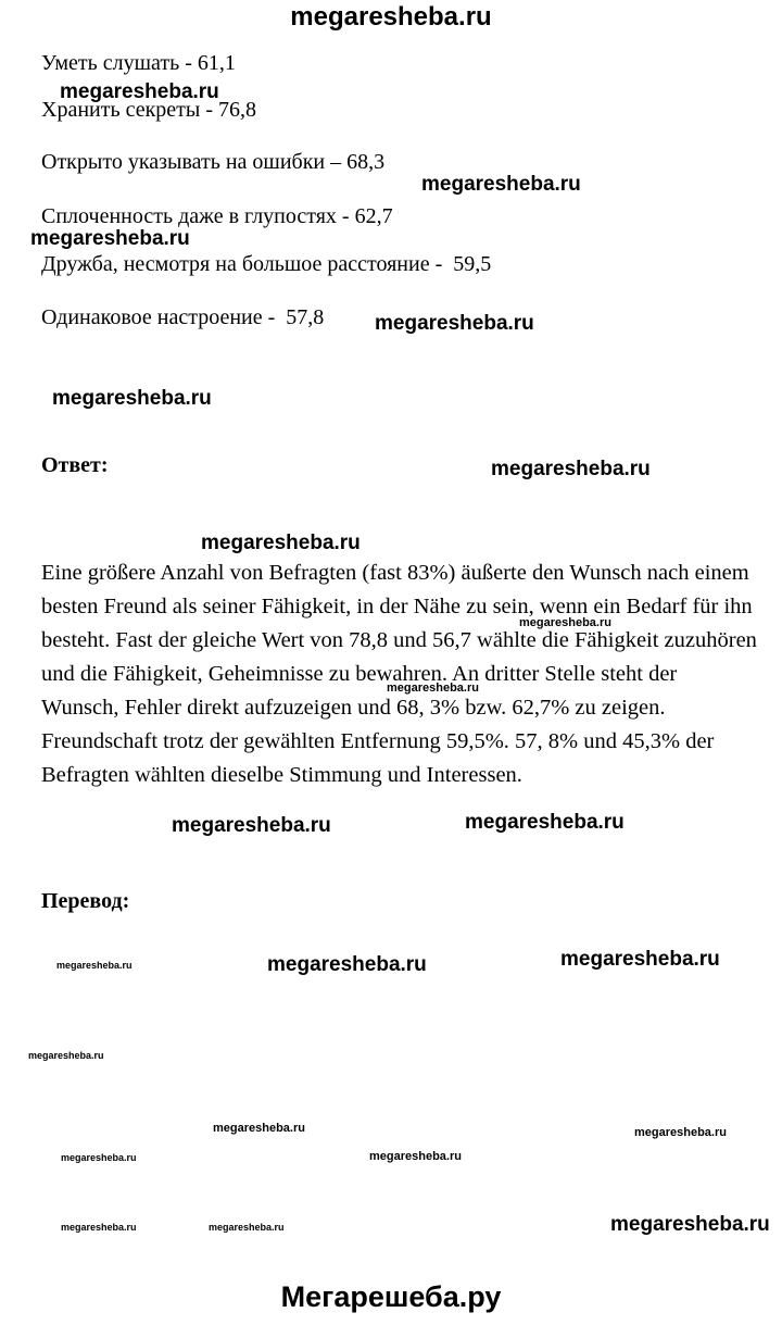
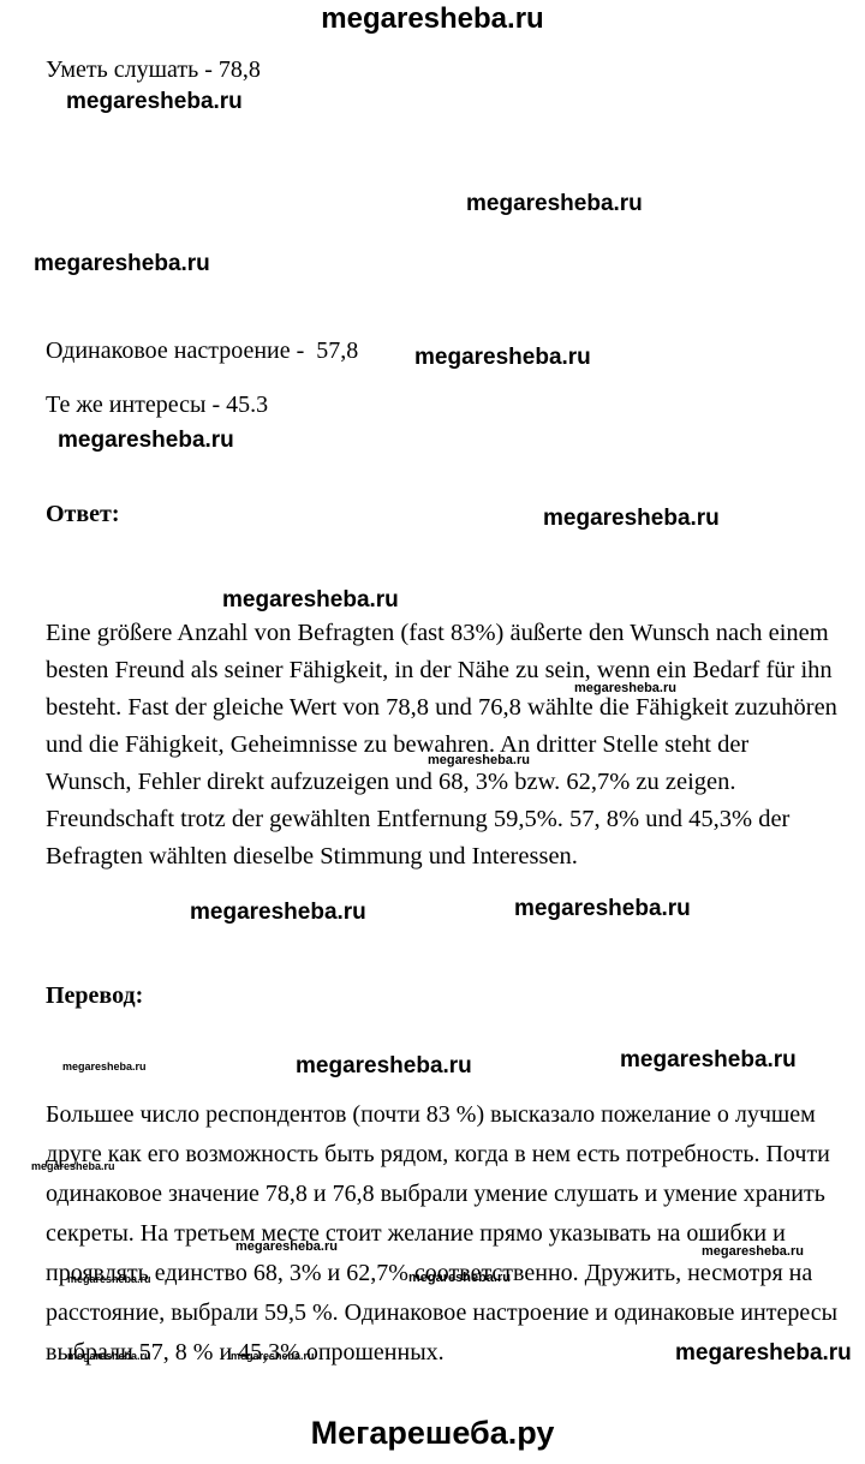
  megaresheba.ru
- Уметь слушать - 61,1
+ Уметь слушать - 78,8
- Хранить секреты - 76,8
- Открыто указывать на ошибки – 68,3
- Сплоченность даже в глупостях - 62,7
- Дружба, несмотря на большое расстояние - 59,5
  Одинаковое настроение - 57,8
+ Те же интересы - 45.3
  megaresheba.ru
  megaresheba.ru
  megaresheba.ru
  megaresheba.ru
  megaresheba.ru
  megaresheba.ru
  megaresheba.ru
  megaresheba.ru
  megaresheba.ru
  megaresheba.ru
  megaresheba.ru
  megaresheba.ru
  megaresheba.ru
  megaresheba.ru
  megaresheba.ru
  megaresheba.ru
  megaresheba.ru
  megaresheba.ru
  megaresheba.ru
  megaresheba.ru
  megaresheba.ru
  megaresheba.ru
  Ответ:
- Eine größere Anzahl von Befragten (fast 83%) äußerte den Wunsch nach einem besten Freund als seiner Fähigkeit, in der Nähe zu sein, wenn ein Bedarf für ihn besteht. Fast der gleiche Wert von 78,8 und 56,7 wählte die Fähigkeit zuzuhören und die Fähigkeit, Geheimnisse zu bewahren. An dritter Stelle steht der Wunsch, Fehler direkt aufzuzeigen und 68, 3% bzw. 62,7% zu zeigen. Freundschaft trotz der gewählten Entfernung 59,5%. 57, 8% und 45,3% der Befragten wählten dieselbe Stimmung und Interessen.
+ Eine größere Anzahl von Befragten (fast 83%) äußerte den Wunsch nach einem besten Freund als seiner Fähigkeit, in der Nähe zu sein, wenn ein Bedarf für ihn besteht. Fast der gleiche Wert von 78,8 und 76,8 wählte die Fähigkeit zuzuhören und die Fähigkeit, Geheimnisse zu bewahren. An dritter Stelle steht der Wunsch, Fehler direkt aufzuzeigen und 68, 3% bzw. 62,7% zu zeigen. Freundschaft trotz der gewählten Entfernung 59,5%. 57, 8% und 45,3% der Befragten wählten dieselbe Stimmung und Interessen.
  Перевод:
+ Большее число респондентов (почти 83 %) высказало пожелание о лучшем друге как его возможность быть рядом, когда в нем есть потребность. Почти одинаковое значение 78,8 и 76,8 выбрали умение слушать и умение хранить секреты. На третьем месте стоит желание прямо указывать на ошибки и проявлять единство 68, 3% и 62,7% соответственно. Дружить, несмотря на расстояние, выбрали 59,5 %. Одинаковое настроение и одинаковые интересы выбрали 57, 8 % и 45,3% опрошенных.
  Мегарешеба.ру
